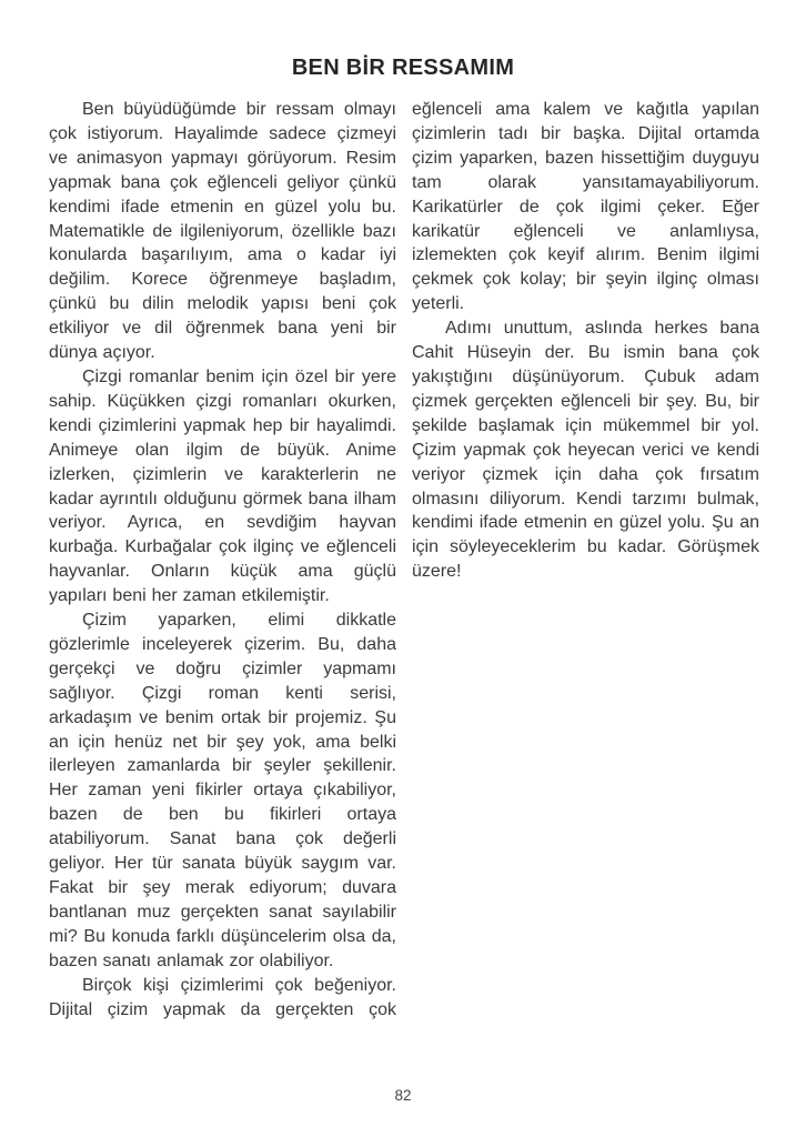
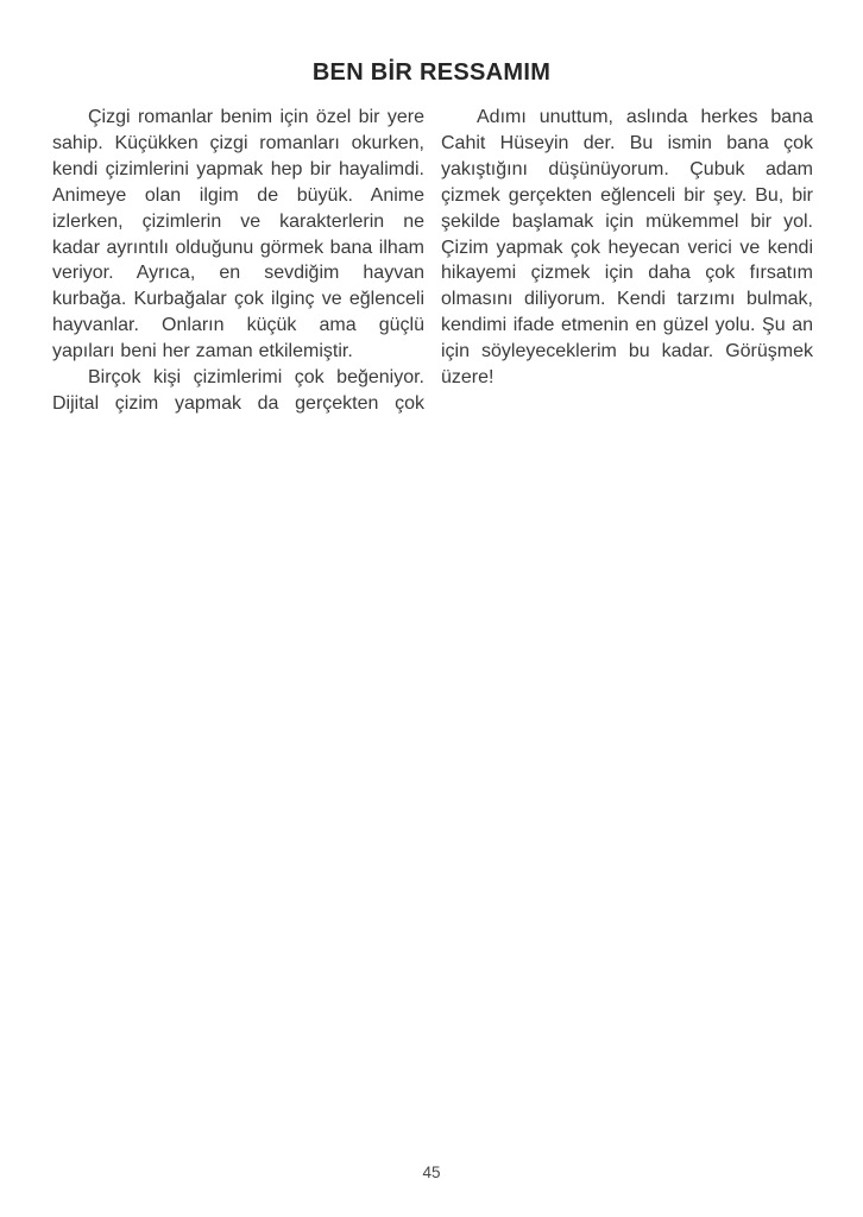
  BEN BİR RESSAMIM
- Ben büyüdüğümde bir ressam olmayı çok istiyorum. Hayalimde sadece çizmeyi ve animasyon yapmayı görüyorum. Resim yapmak bana çok eğlenceli geliyor çünkü kendimi ifade etmenin en güzel yolu bu. Matematikle de ilgileniyorum, özellikle bazı konularda başarılıyım, ama o kadar iyi değilim. Korece öğrenmeye başladım, çünkü bu dilin melodik yapısı beni çok etkiliyor ve dil öğrenmek bana yeni bir dünya açıyor.
  Çizgi romanlar benim için özel bir yere sahip. Küçükken çizgi romanları okurken, kendi çizimlerini yapmak hep bir hayalimdi. Animeye olan ilgim de büyük. Anime izlerken, çizimlerin ve karakterlerin ne kadar ayrıntılı olduğunu görmek bana ilham veriyor. Ayrıca, en sevdiğim hayvan kurbağa. Kurbağalar çok ilginç ve eğlenceli hayvanlar. Onların küçük ama güçlü yapıları beni her zaman etkilemiştir.
- Çizim yaparken, elimi dikkatle gözlerimle inceleyerek çizerim. Bu, daha gerçekçi ve doğru çizimler yapmamı sağlıyor. Çizgi roman kenti serisi, arkadaşım ve benim ortak bir projemiz. Şu an için henüz net bir şey yok, ama belki ilerleyen zamanlarda bir şeyler şekillenir. Her zaman yeni fikirler ortaya çıkabiliyor, bazen de ben bu fikirleri ortaya atabiliyorum. Sanat bana çok değerli geliyor. Her tür sanata büyük saygım var. Fakat bir şey merak ediyorum; duvara bantlanan muz gerçekten sanat sayılabilir mi? Bu konuda farklı düşüncelerim olsa da, bazen sanatı anlamak zor olabiliyor.
  Birçok kişi çizimlerimi çok beğeniyor. Dijital çizim yapmak da gerçekten çok
- eğlenceli ama kalem ve kağıtla yapılan çizimlerin tadı bir başka. Dijital ortamda çizim yaparken, bazen hissettiğim duyguyu tam olarak yansıtamayabiliyorum. Karikatürler de çok ilgimi çeker. Eğer karikatür eğlenceli ve anlamlıysa, izlemekten çok keyif alırım. Benim ilgimi çekmek çok kolay; bir şeyin ilginç olması yeterli.
- Adımı unuttum, aslında herkes bana Cahit Hüseyin der. Bu ismin bana çok yakıştığını düşünüyorum. Çubuk adam çizmek gerçekten eğlenceli bir şey. Bu, bir şekilde başlamak için mükemmel bir yol. Çizim yapmak çok heyecan verici ve kendi veriyor çizmek için daha çok fırsatım olmasını diliyorum. Kendi tarzımı bulmak, kendimi ifade etmenin en güzel yolu. Şu an için söyleyeceklerim bu kadar. Görüşmek üzere!
+ Adımı unuttum, aslında herkes bana Cahit Hüseyin der. Bu ismin bana çok yakıştığını düşünüyorum. Çubuk adam çizmek gerçekten eğlenceli bir şey. Bu, bir şekilde başlamak için mükemmel bir yol. Çizim yapmak çok heyecan verici ve kendi hikayemi çizmek için daha çok fırsatım olmasını diliyorum. Kendi tarzımı bulmak, kendimi ifade etmenin en güzel yolu. Şu an için söyleyeceklerim bu kadar. Görüşmek üzere!
- 82
+ 45
